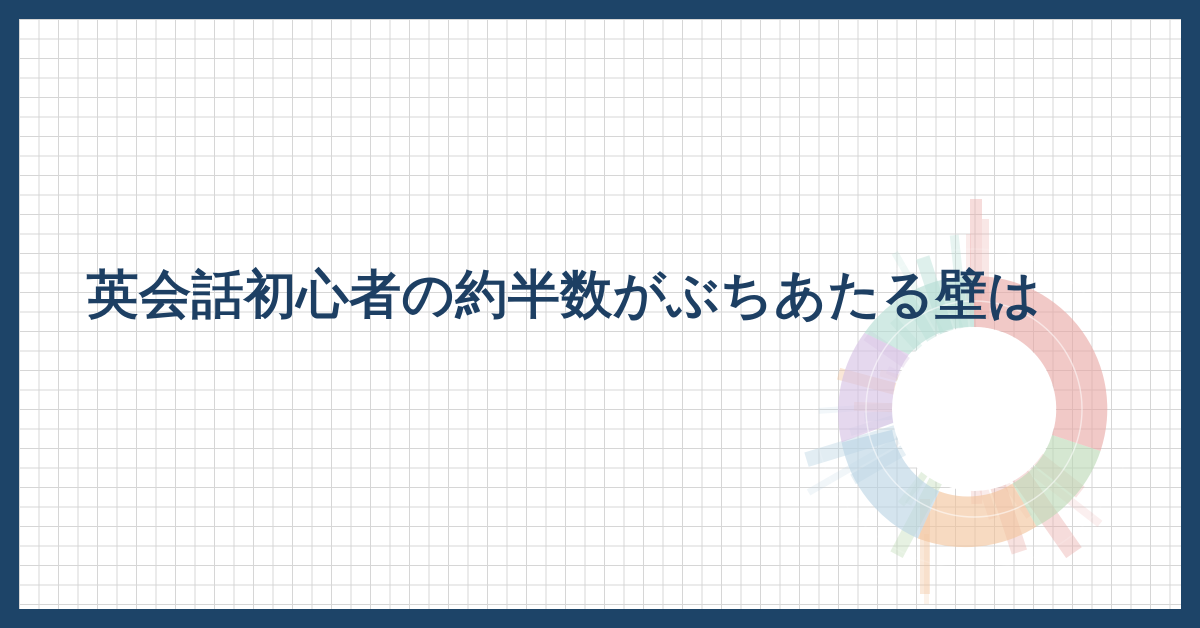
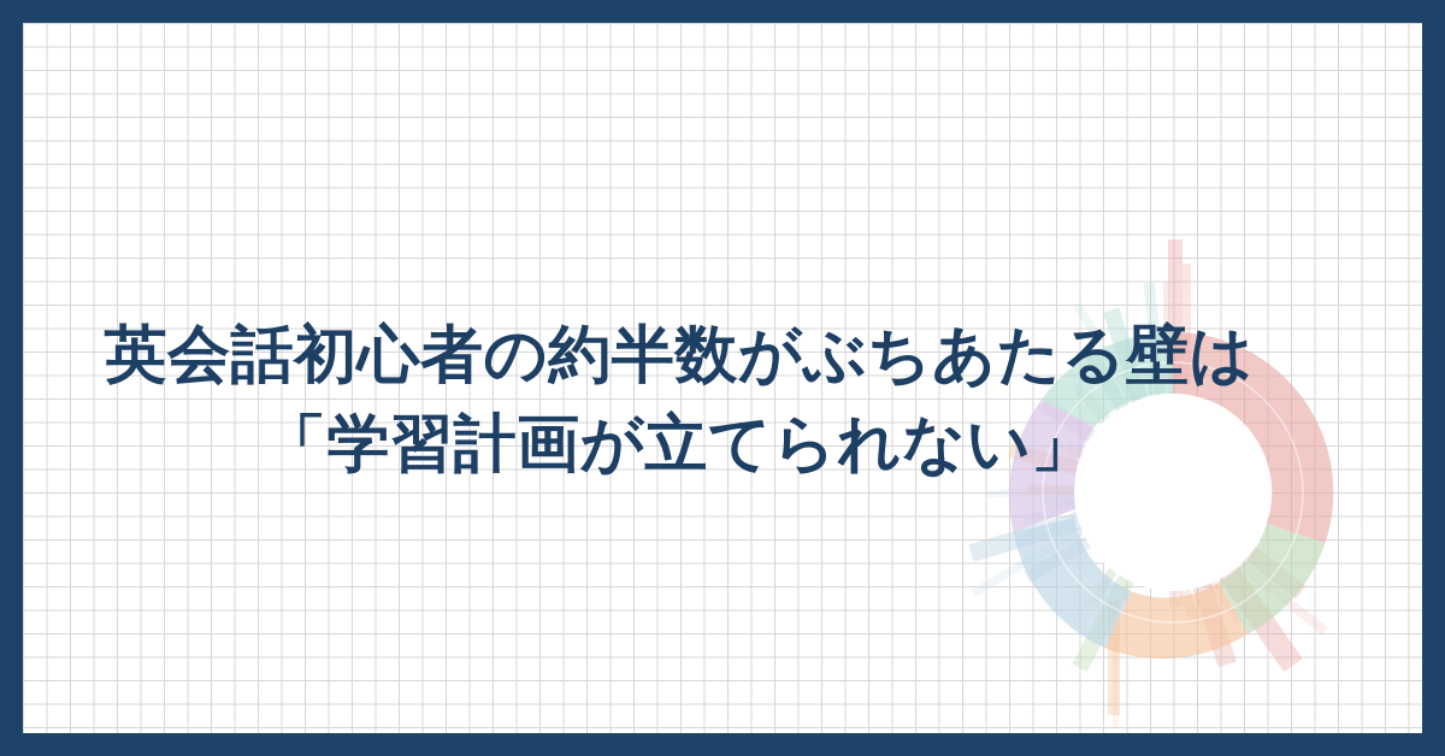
  英会話初心者の約半数がぶちあたる壁は
+ 「学習計画が立てられない」
